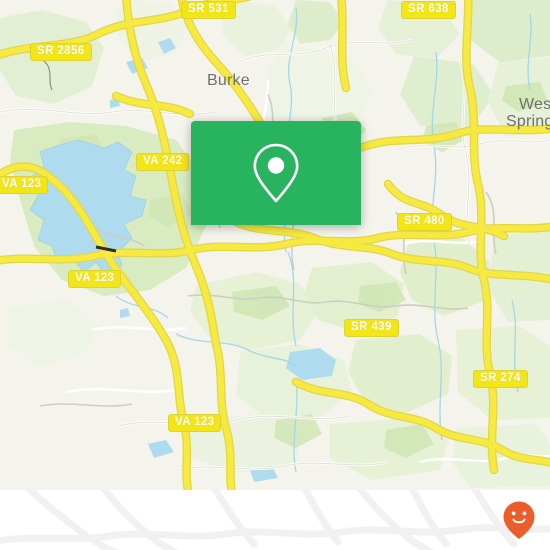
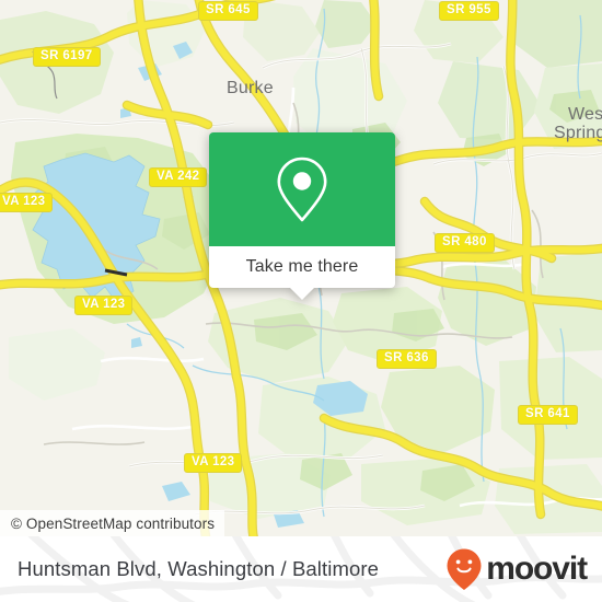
- SR 531
+ SR 645
- SR 638
+ SR 955
- SR 2856
+ SR 6197
  VA 242
  VA 123
  SR 480
  VA 123
- SR 439
+ SR 636
- SR 274
+ SR 641
  VA 123
  Burke
  Wes
  Spring
+ Take me there
+ © OpenStreetMap contributors
+ Huntsman Blvd, Washington / Baltimore
+ moovit
